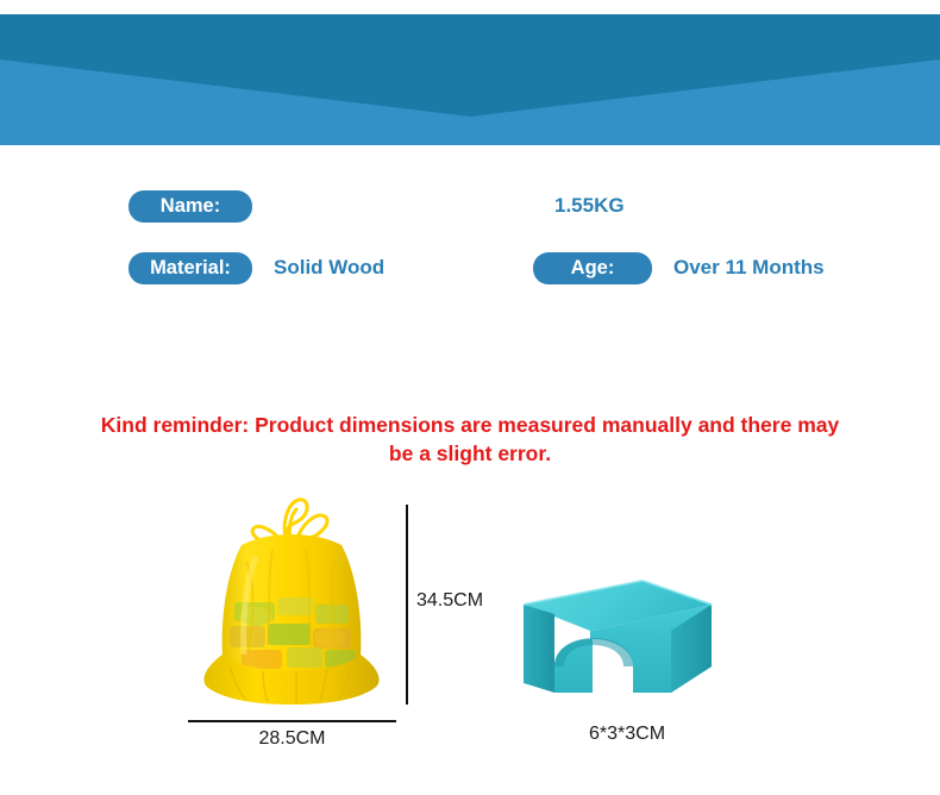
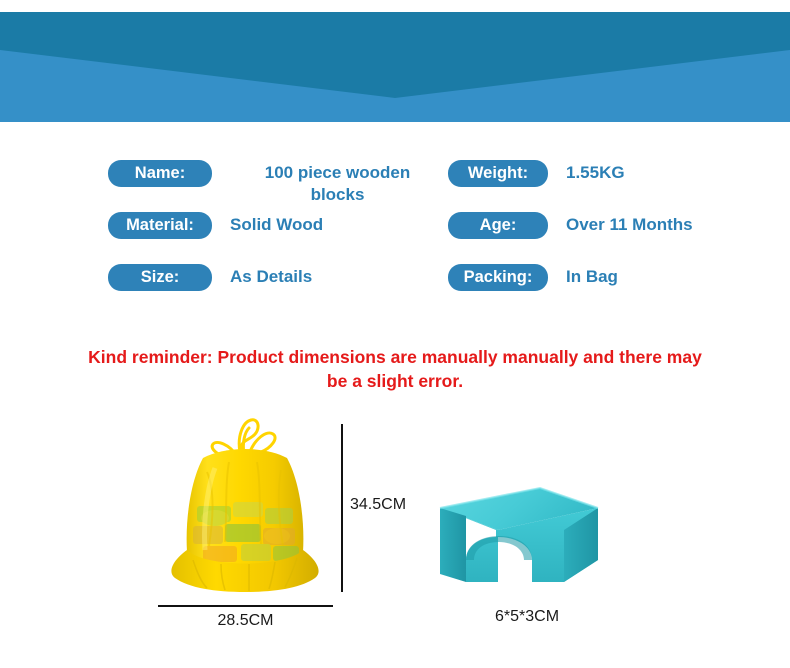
  Name:
+ 100 piece wooden
+ blocks
+ Weight:
  1.55KG
  Material:
  Solid Wood
  Age:
  Over 11 Months
+ Size:
+ As Details
+ Packing:
+ In Bag
- Kind reminder: Product dimensions are measured manually and there may be a slight error.
+ Kind reminder: Product dimensions are manually manually and there may be a slight error.
  34.5CM
  28.5CM
- 6*3*3CM
+ 6*5*3CM
